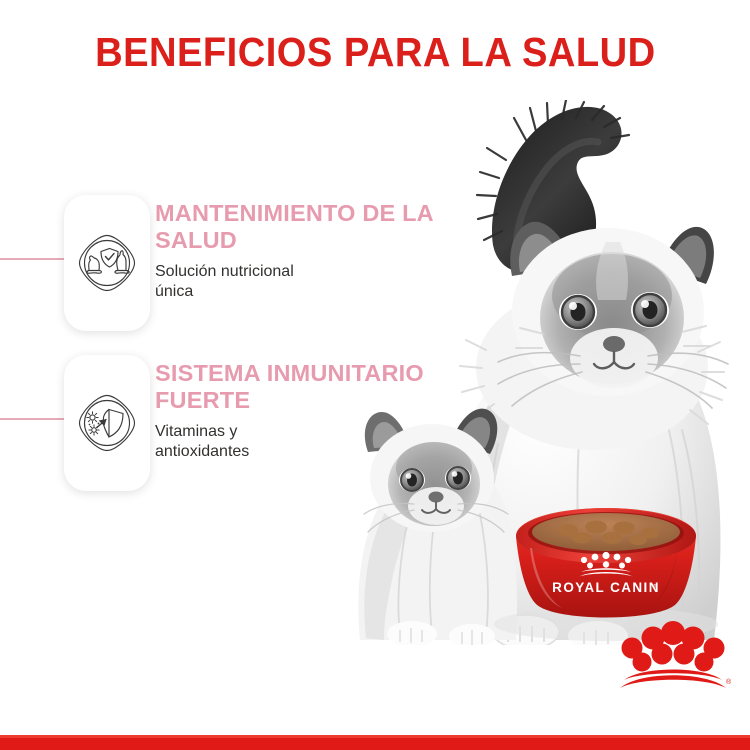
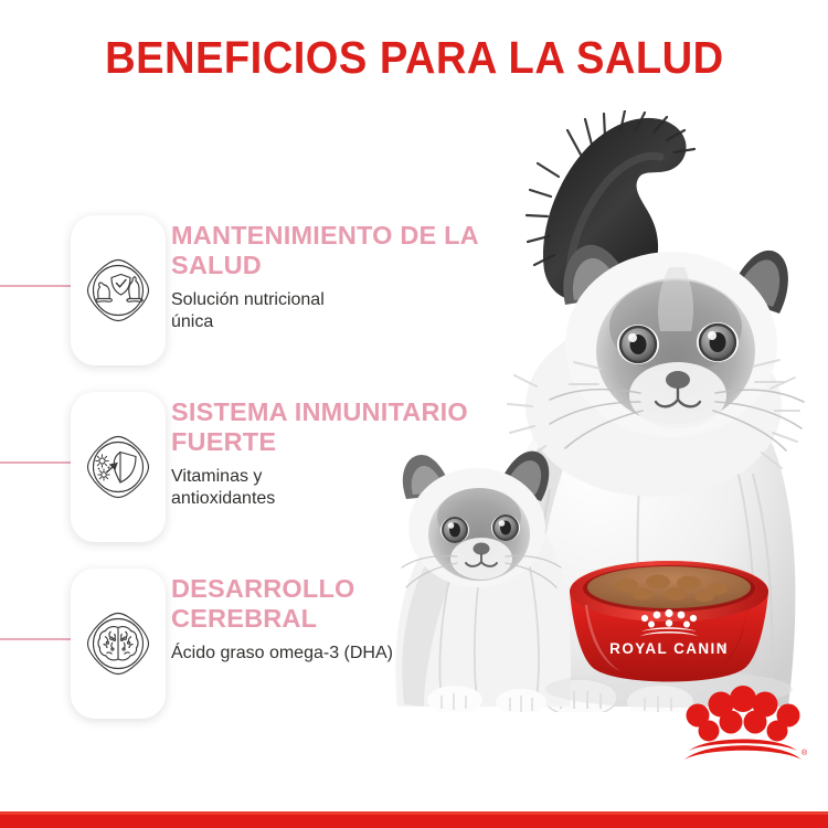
  BENEFICIOS PARA LA SALUD
  ROYAL CANIN
  MANTENIMIENTO DE LA
  SALUD
  Solución nutricional
  única
  SISTEMA INMUNITARIO
  FUERTE
  Vitaminas y
  antioxidantes
+ DESARROLLO
+ CEREBRAL
+ Ácido graso omega-3 (DHA)
